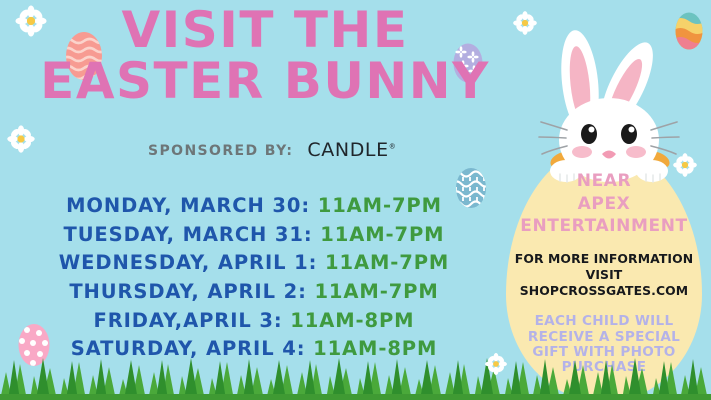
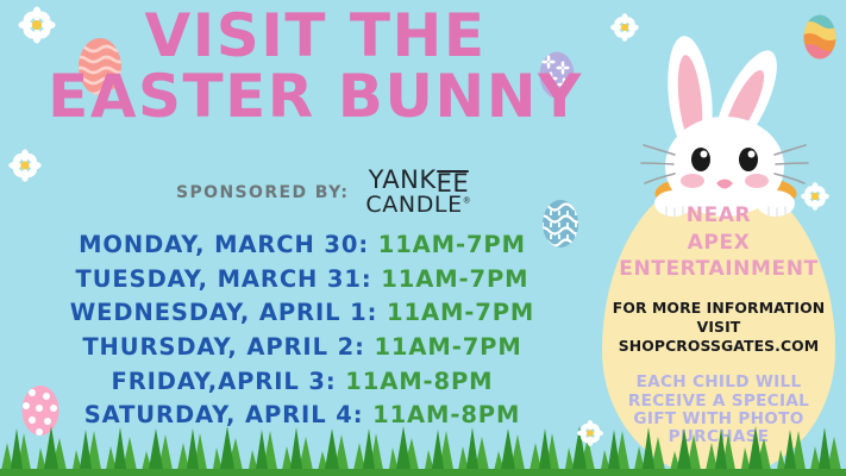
  VISIT THE
  EASTER BUNNY
  SPONSORED BY:
+ YANK
+ EE
  CANDLE®
  MONDAY, MARCH 30: 11AM-7PM
  TUESDAY, MARCH 31: 11AM-7PM
  WEDNESDAY, APRIL 1: 11AM-7PM
  THURSDAY, APRIL 2: 11AM-7PM
  FRIDAY,APRIL 3: 11AM-8PM
  SATURDAY, APRIL 4: 11AM-8PM
  NEAR
  APEX
  ENTERTAINMENT
  FOR MORE INFORMATION
  VISIT SHOPCROSSGATES.COM
  EACH CHILD WILL
  RECEIVE A SPECIAL
  GIFT WITH PHOTO
  PURCHASE
